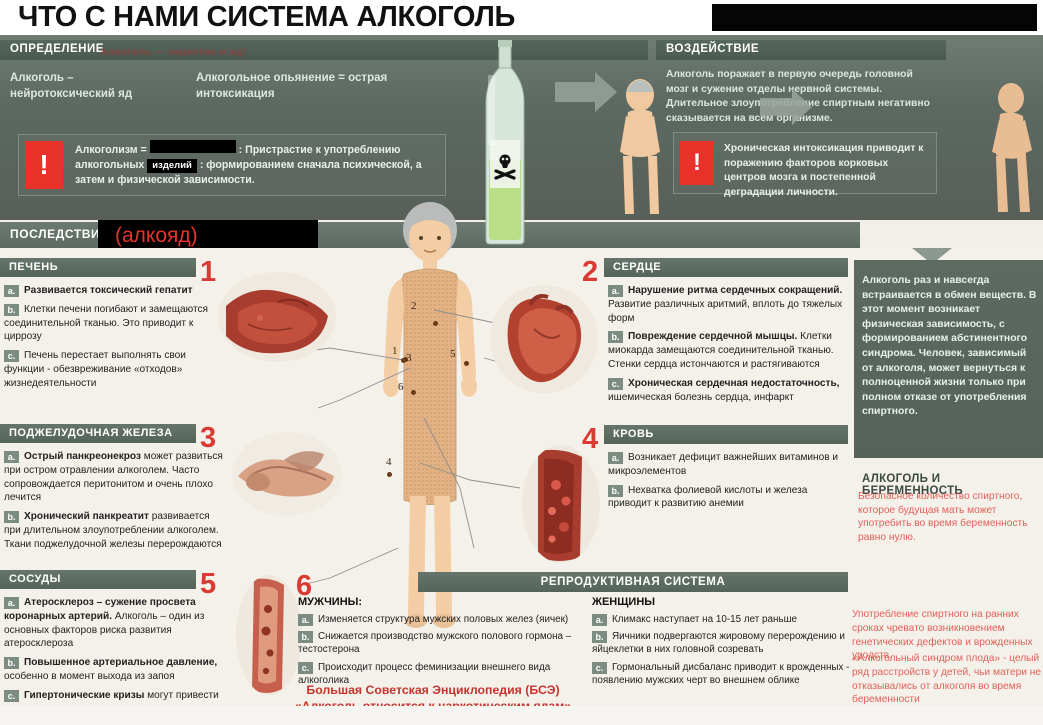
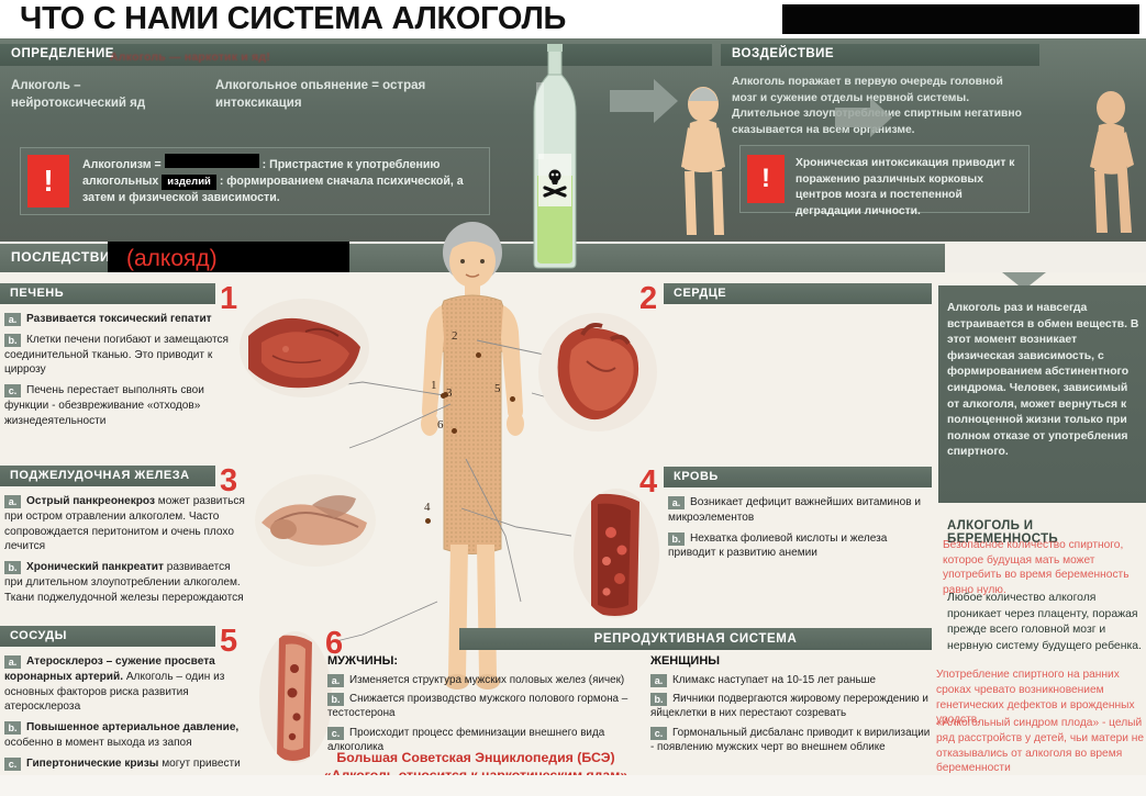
  ЧТО С НАМИ СИСТЕМА АЛКОГОЛЬ
  ОПРЕДЕЛЕНИЕ
  ВОЗДЕЙСТВИЕ
  Алкоголь – нейротоксический яд
  Алкогольное опьянение = острая интоксикация
  !
  Алкоголизм = : Пристрастие к употреблению алкогольных изделий : формированием сначала психической, а затем и физической зависимости.
  Алкоголь — наркотик и яд!
  Алкоголь поражает в первую очередь головной мозг и сужение отделы нервной системы. Длительное злоупотребление спиртным негативно сказывается на всем организме.
  !
- Хроническая интоксикация приводит к поражению факторов корковых центров мозга и постепенной деградации личности.
+ Хроническая интоксикация приводит к поражению различных корковых центров мозга и постепенной деградации личности.
  ПОСЛЕДСТВИ
  (алкояд)
  1
  2
  3
  4
  5
  6
  ПЕЧЕНЬ
  a. Развивается токсический гепатит
  b. Клетки печени погибают и замещаются соединительной тканью. Это приводит к циррозу
  c. Печень перестает выполнять свои функции - обезвреживание «отходов» жизнедеятельности
  1
  ПОДЖЕЛУДОЧНАЯ ЖЕЛЕЗА
  a. Острый панкреонекроз может развиться при остром отравлении алкоголем. Часто сопровождается перитонитом и очень плохо лечится
  b. Хронический панкреатит развивается при длительном злоупотреблении алкоголем. Ткани поджелудочной железы перерождаются
  3
  СОСУДЫ
  a. Атеросклероз – сужение просвета коронарных артерий. Алкоголь – один из основных факторов риска развития атеросклероза
  b. Повышенное артериальное давление, особенно в момент выхода из запоя
  5
  СЕРДЦЕ
- a. Нарушение ритма сердечных сокращений. Развитие различных аритмий, вплоть до тяжелых форм
- b. Повреждение сердечной мышцы. Клетки миокарда замещаются соединительной тканью. Стенки сердца истончаются и растягиваются
- c. Хроническая сердечная недостаточность, ишемическая болезнь сердца, инфаркт
  2
  КРОВЬ
  a. Возникает дефицит важнейших витаминов и микроэлементов
  b. Нехватка фолиевой кислоты и железа приводит к развитию анемии
  4
  РЕПРОДУКТИВНАЯ СИСТЕМА
  6
  МУЖЧИНЫ:
  a. Изменяется структура мужских половых желез (яичек)
  b. Снижается производство мужского полового гормона – тестостерона
  c. Происходит процесс феминизации внешнего вида алкоголика
  ЖЕНЩИНЫ
  a. Климакс наступает на 10-15 лет раньше
- b. Яичники подвергаются жировому перерождению и яйцеклетки в них головной созревать
+ b. Яичники подвергаются жировому перерождению и яйцеклетки в них перестают созревать
- c. Гормональный дисбаланс приводит к врожденных - появлению мужских черт во внешнем облике
+ c. Гормональный дисбаланс приводит к вирилизации - появлению мужских черт во внешнем облике
  Большая Советская Энциклопедия (БСЭ)
  Алкоголь раз и навсегда встраивается в обмен веществ. В этот момент возникает физическая зависимость, с формированием абстинентного синдрома. Человек, зависимый от алкоголя, может вернуться к полноценной жизни только при полном отказе от употребления спиртного.
  АЛКОГОЛЬ И БЕРЕМЕННОСТЬ
  Безопасное количество спиртного, которое будущая мать может употребить во время беременность равно нулю.
+ Любое количество алкоголя проникает через плаценту, поражая прежде всего головной мозг и нервную систему будущего ребенка.
  Употребление спиртного на ранних сроках чревато возникновением генетических дефектов и врожденных уродств.
  «Алкогольный синдром плода» - целый ряд расстройств у детей, чьи матери не отказывались от алкоголя во время беременности
